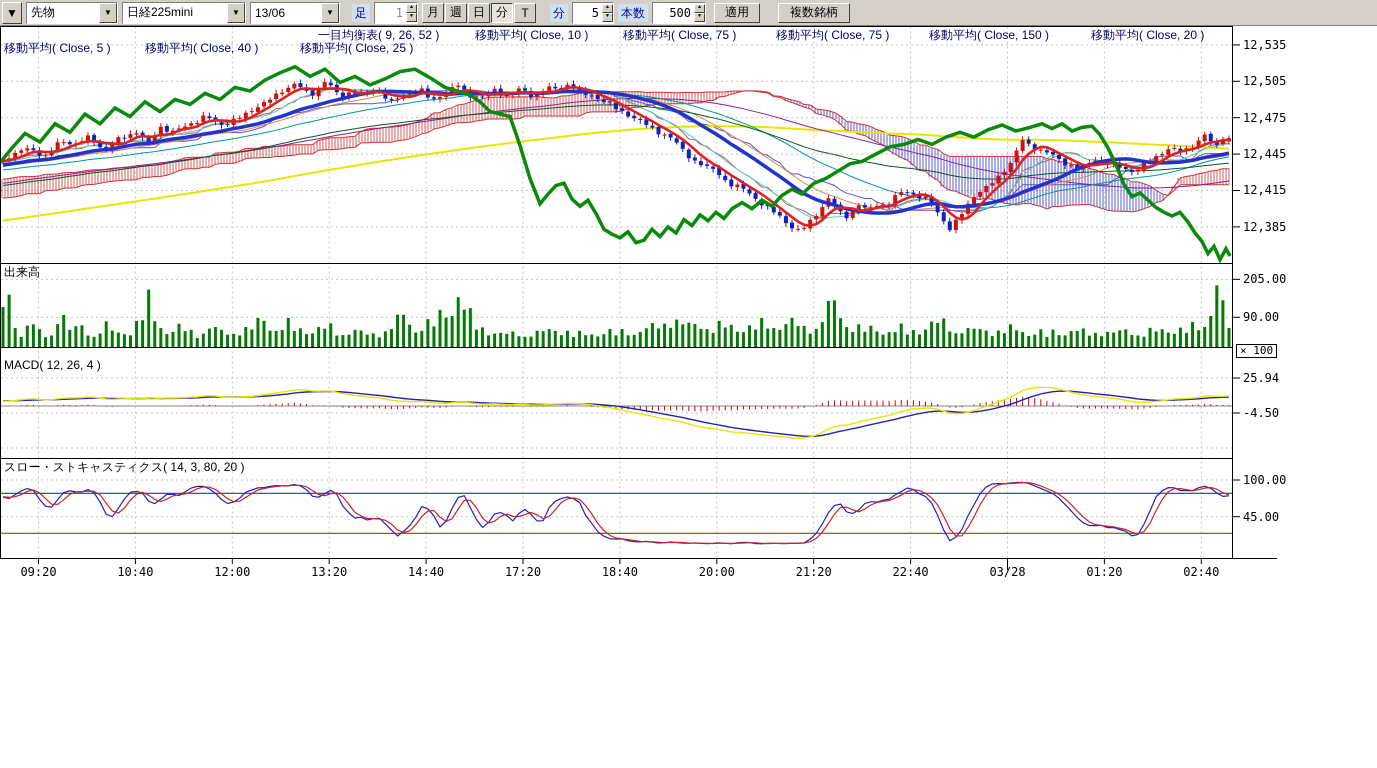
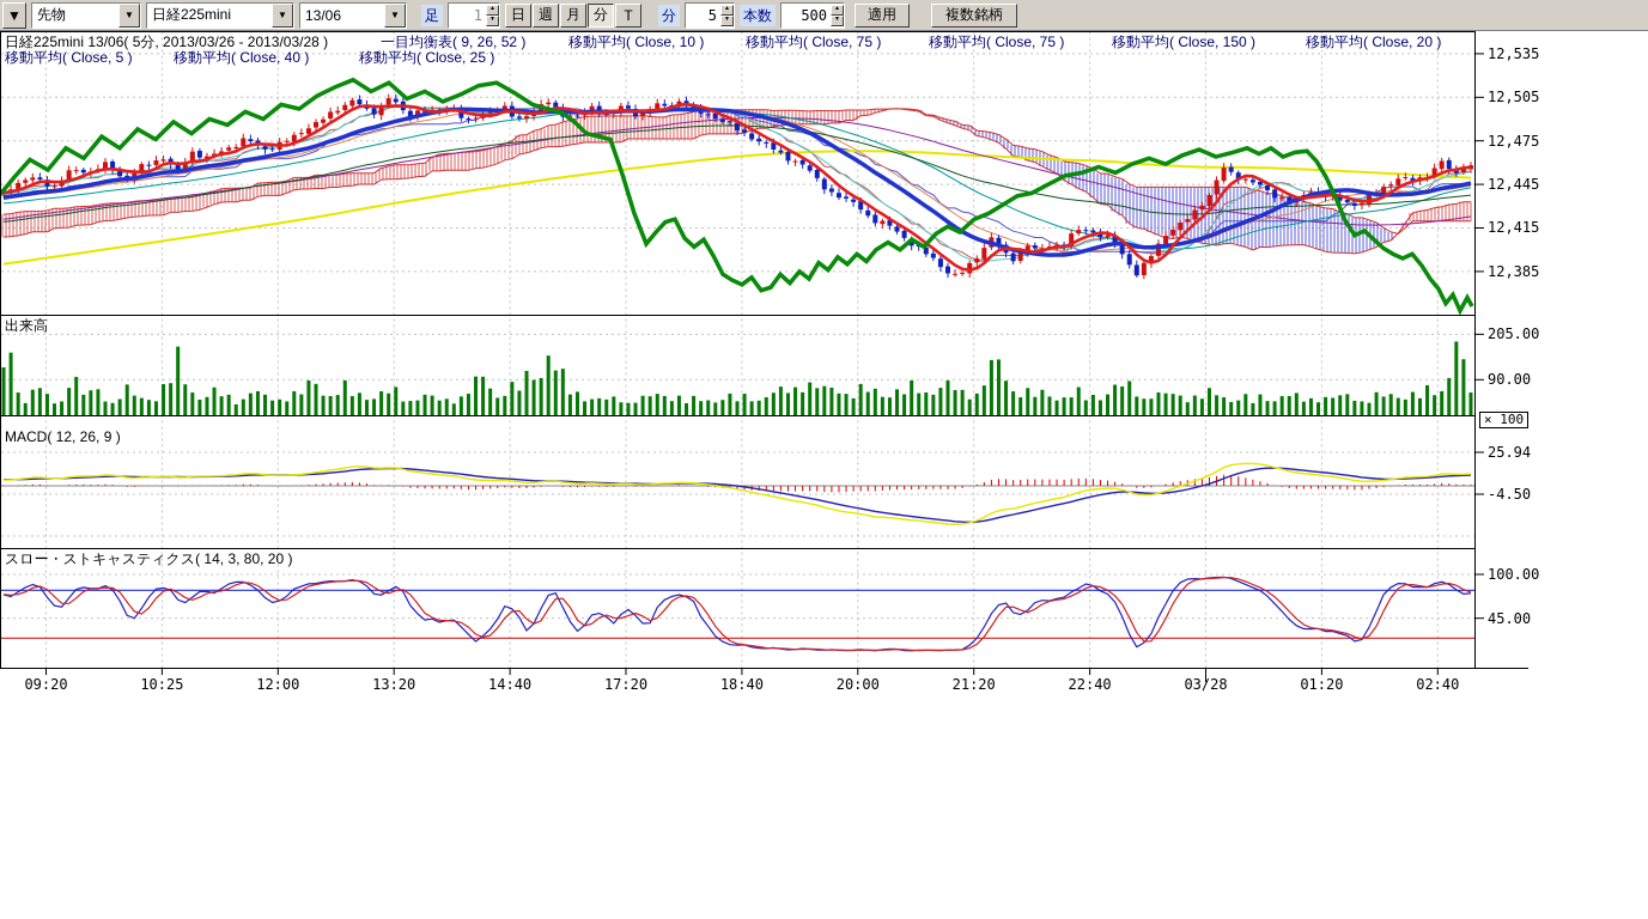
  ▼
  先物
  ▼
  日経225mini
  ▼
  13/06
  ▼
  足
  1
- 月
+ 日
  週
- 日
+ 月
  分
  T
  分
  5
  本数
  500
  適用
  複数銘柄
  出来高
- MACD( 12, 26, 4 )
+ MACD( 12, 26, 9 )
  スロー・ストキャスティクス( 14, 3, 80, 20 )
  × 100
  12,535
  12,505
  12,475
  12,445
  12,415
  12,385
  205.00
  90.00
  25.94
  -4.50
  100.00
  45.00
  09:20
- 10:40
+ 10:25
  12:00
  13:20
  14:40
  17:20
  18:40
  20:00
  21:20
  22:40
  03/28
  01:20
  02:40
+ 日経225mini 13/06( 5分, 2013/03/26 - 2013/03/28 )
  一目均衡表( 9, 26, 52 )
  移動平均( Close, 10 )
  移動平均( Close, 75 )
  移動平均( Close, 75 )
  移動平均( Close, 150 )
  移動平均( Close, 20 )
  移動平均( Close, 5 )
  移動平均( Close, 40 )
  移動平均( Close, 25 )
